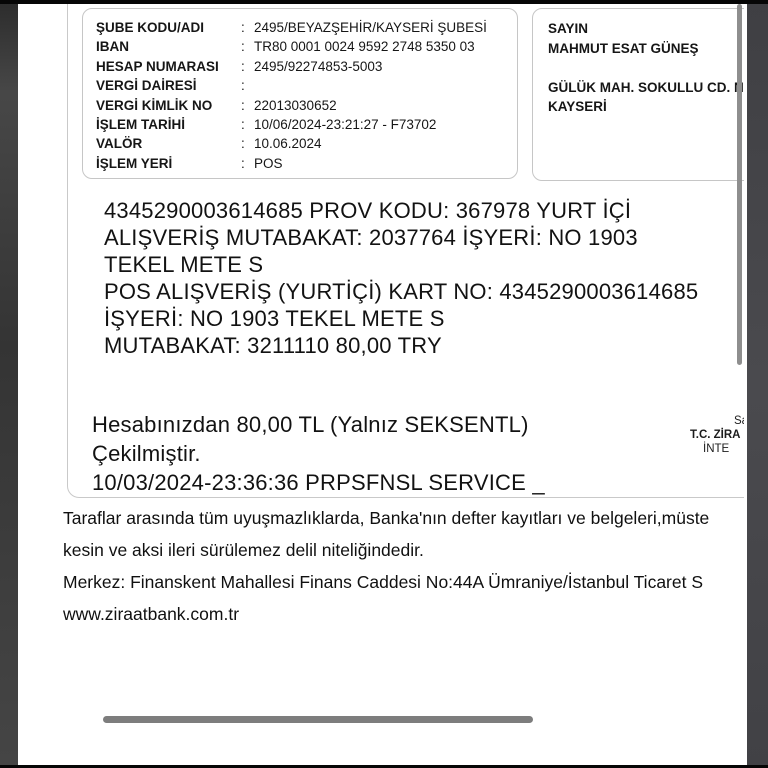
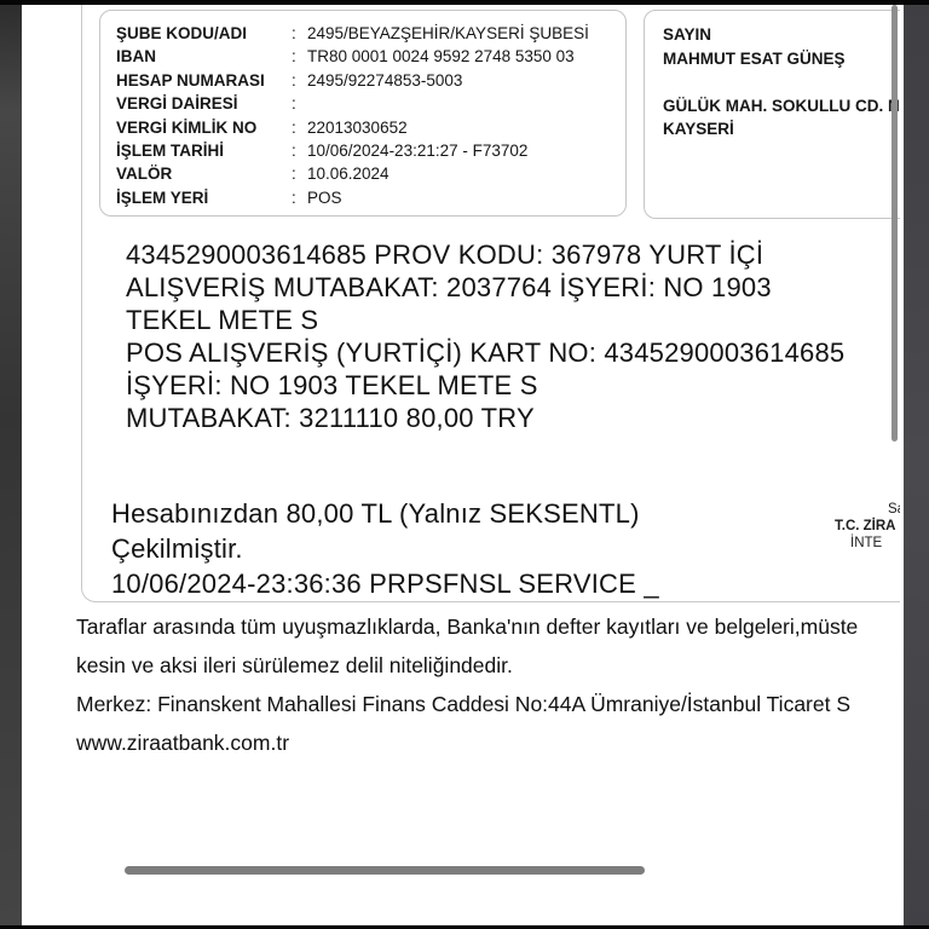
  ŞUBE KODU/ADI
  :
  2495/BEYAZŞEHİR/KAYSERİ ŞUBESİ
  IBAN
  :
  TR80 0001 0024 9592 2748 5350 03
  HESAP NUMARASI
  :
  2495/92274853-5003
  VERGİ DAİRESİ
  :
  VERGİ KİMLİK NO
  :
  22013030652
  İŞLEM TARİHİ
  :
  10/06/2024-23:21:27 - F73702
  VALÖR
  :
  10.06.2024
  İŞLEM YERİ
  :
  POS
  SAYIN
  MAHMUT ESAT GÜNEŞ
  GÜLÜK MAH. SOKULLU CD.
  KAYSERİ
  4345290003614685 PROV KODU: 367978 YURT İÇİ
  ALIŞVERİŞ MUTABAKAT: 2037764 İŞYERİ: NO 1903
  TEKEL METE S
  POS ALIŞVERİŞ (YURTİÇİ) KART NO: 4345290003614685
  İŞYERİ: NO 1903 TEKEL METE S
  MUTABAKAT: 3211110 80,00 TRY
  Hesabınızdan 80,00 TL (Yalnız SEKSENTL)
  Çekilmiştir.
- 10/03/2024-23:36:36 PRPSFNSL SERVICE _
+ 10/06/2024-23:36:36 PRPSFNSL SERVICE _
  T.C. ZİRA
  İNTE
  Taraflar arasında tüm uyuşmazlıklarda, Banka'nın defter kayıtları ve belgeleri,müste
  kesin ve aksi ileri sürülemez delil niteliğindedir.
  Merkez: Finanskent Mahallesi Finans Caddesi No:44A Ümraniye/İstanbul Ticaret S
  www.ziraatbank.com.tr
